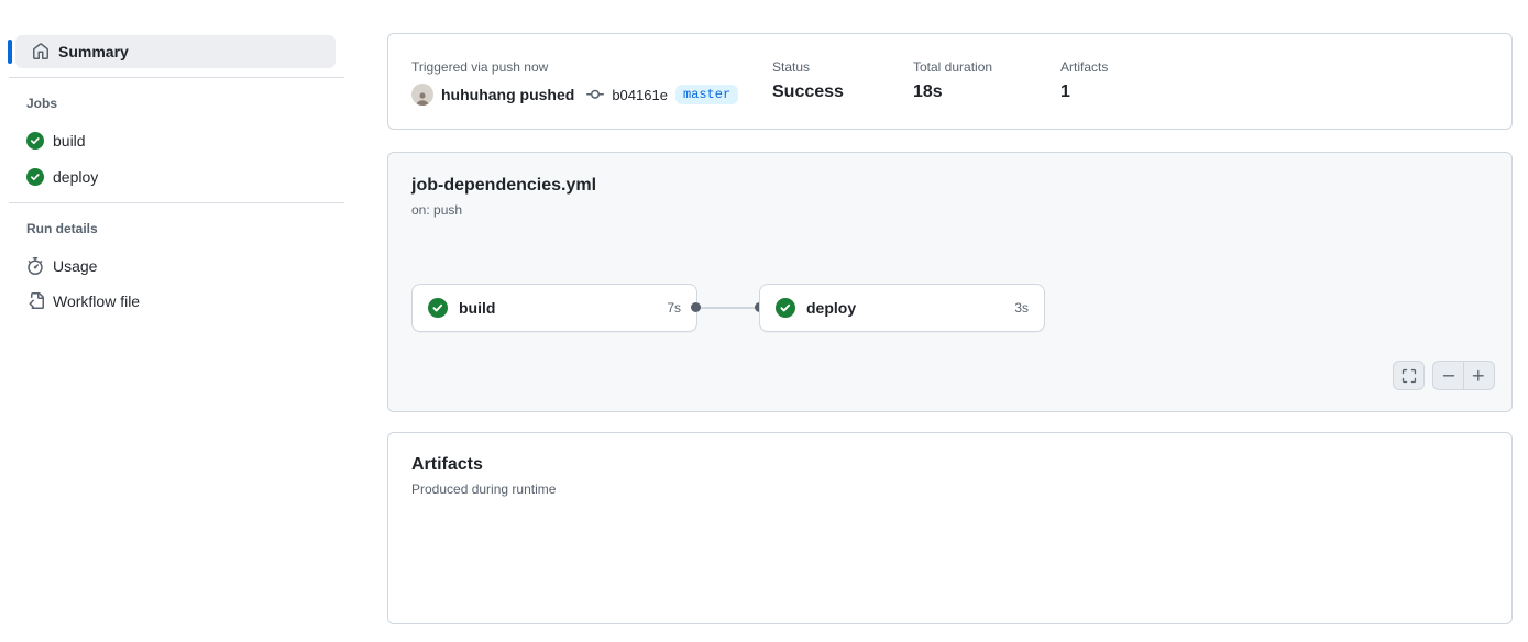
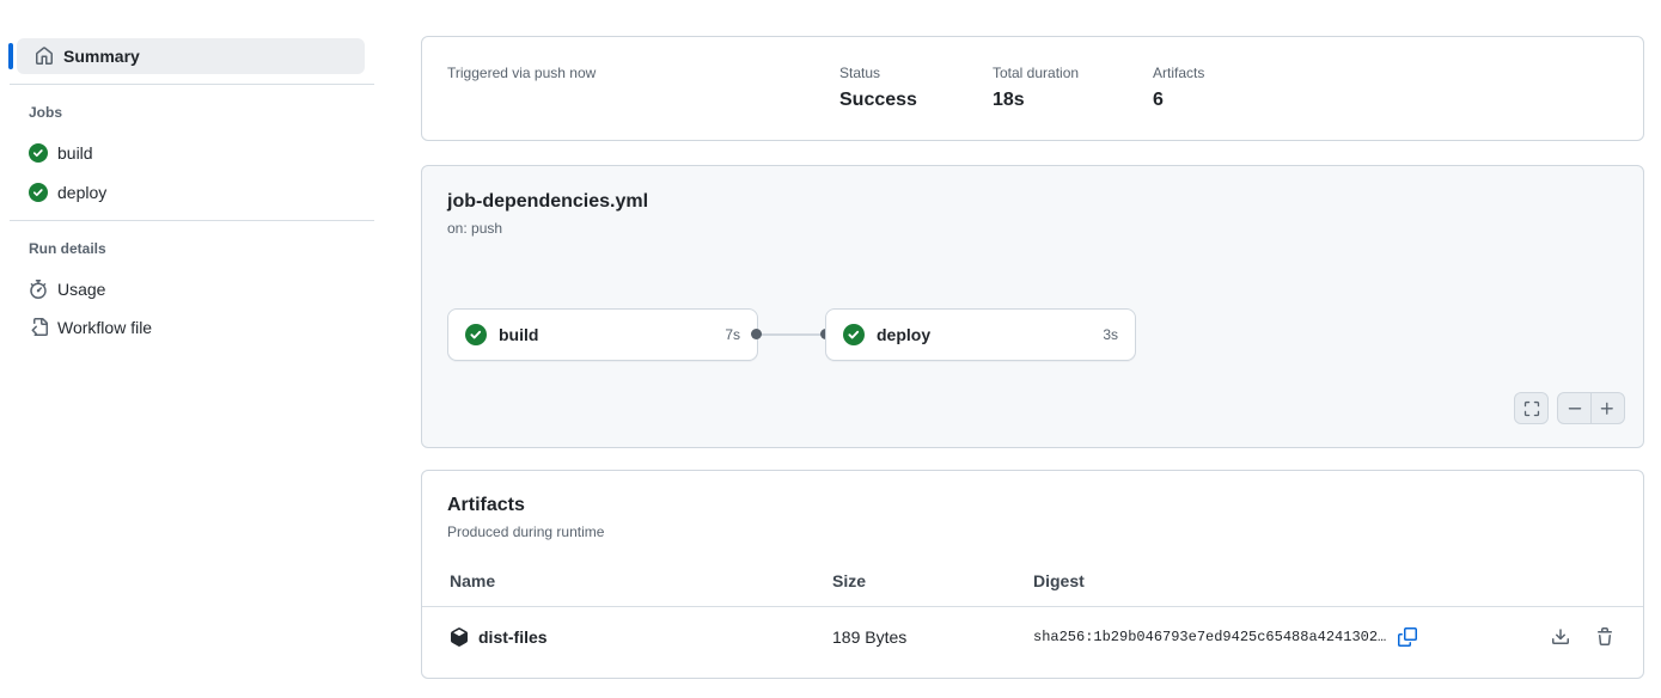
  Summary
  Jobs
  build
  deploy
  Run details
  Usage
  Workflow file
  Triggered via push now
  Status
  Total duration
  Artifacts
- huhuhang pushed
- b04161e
- master
  Success
  18s
- 1
+ 6
  job-dependencies.yml
  on: push
  build
  7s
  deploy
  3s
  Artifacts
  Produced during runtime
+ Name
+ Size
+ Digest
+ dist-files
+ 189 Bytes
+ sha256:1b29b046793e7ed9425c65488a4241302…
